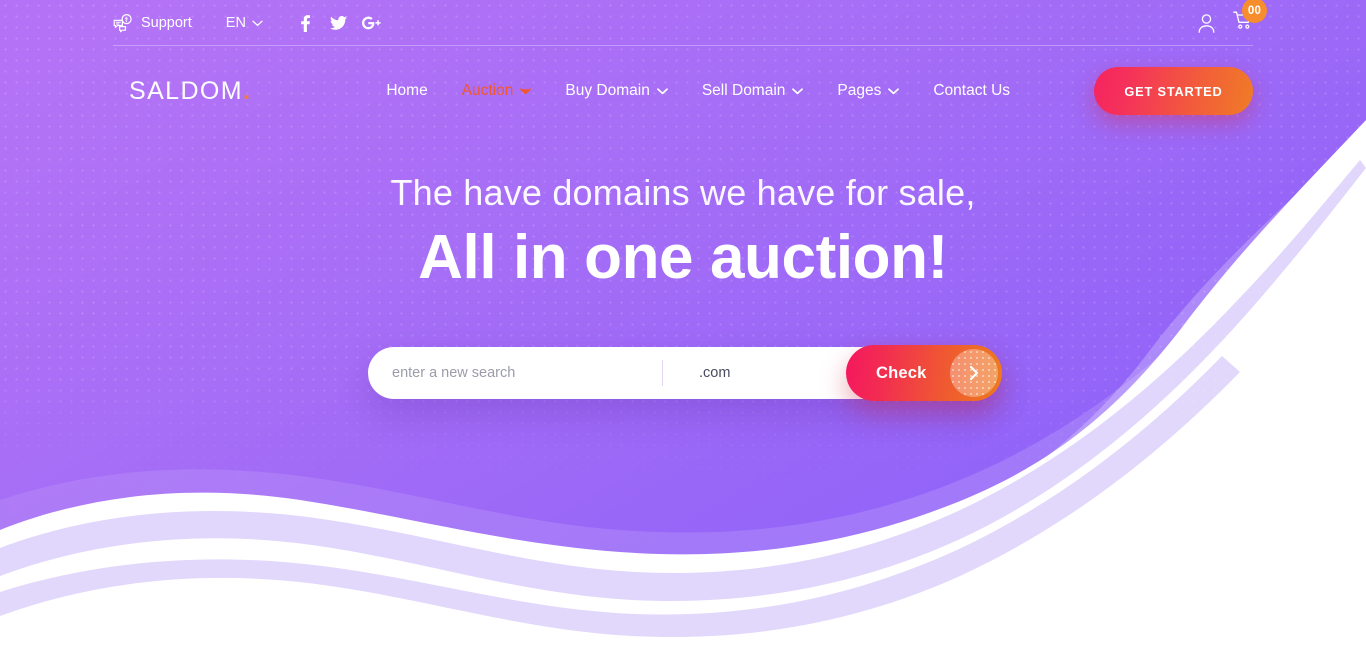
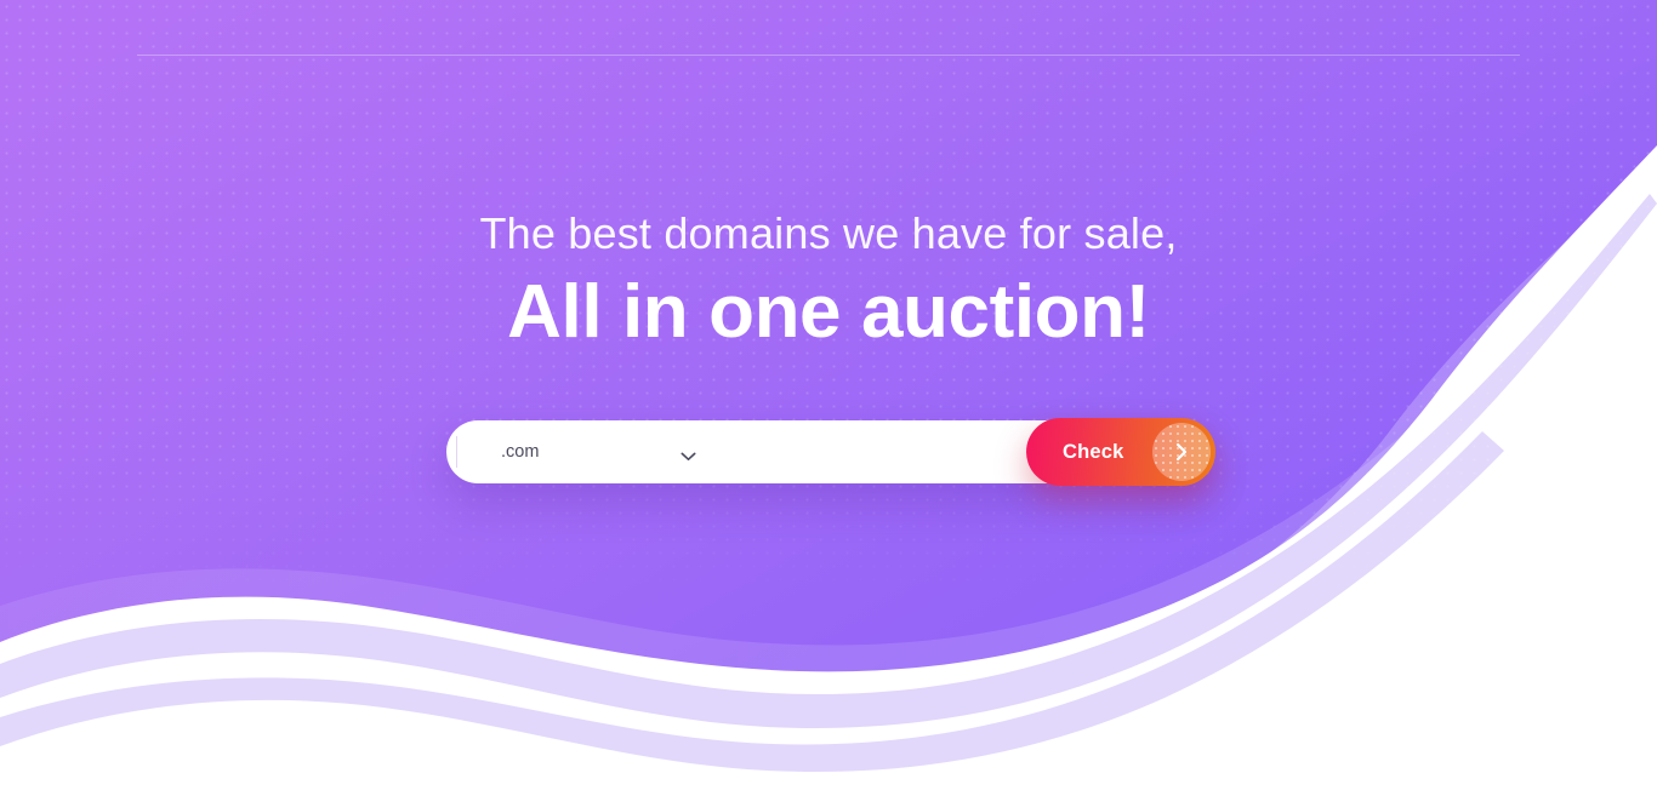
- Support
- EN
- 00
- SALDOM
- .
- Home
- Auction
- Buy Domain
- Sell Domain
- Pages
- Contact Us
- GET STARTED
- The have domains we have for sale,
+ The best domains we have for sale,
  All in one auction!
- enter a new search
  .com
  Check
